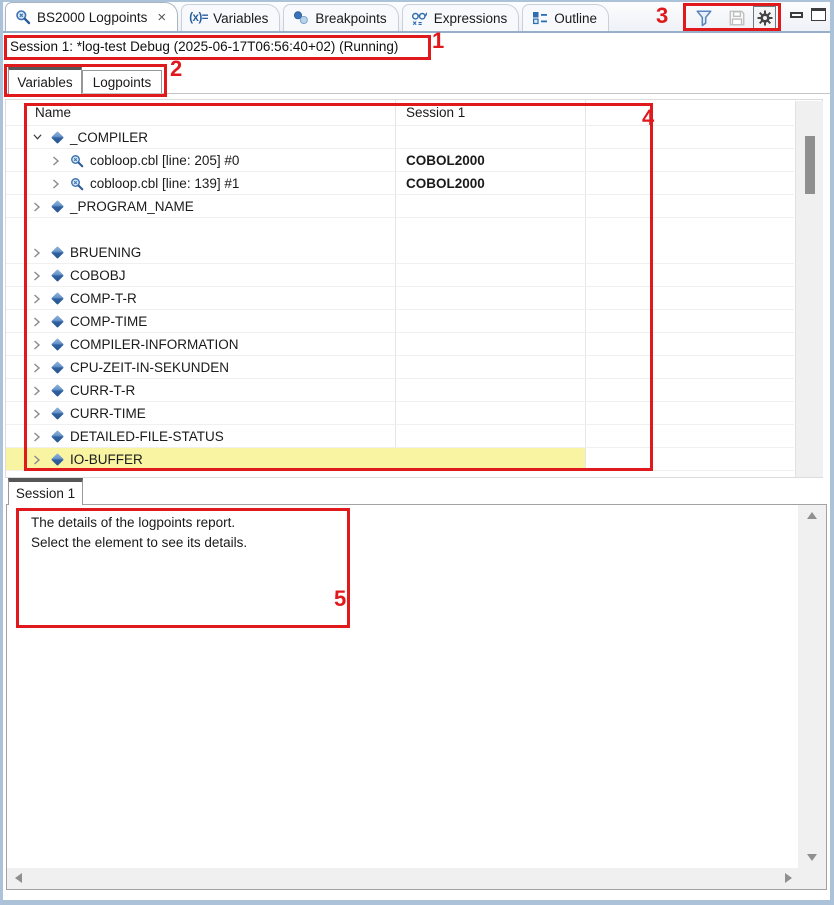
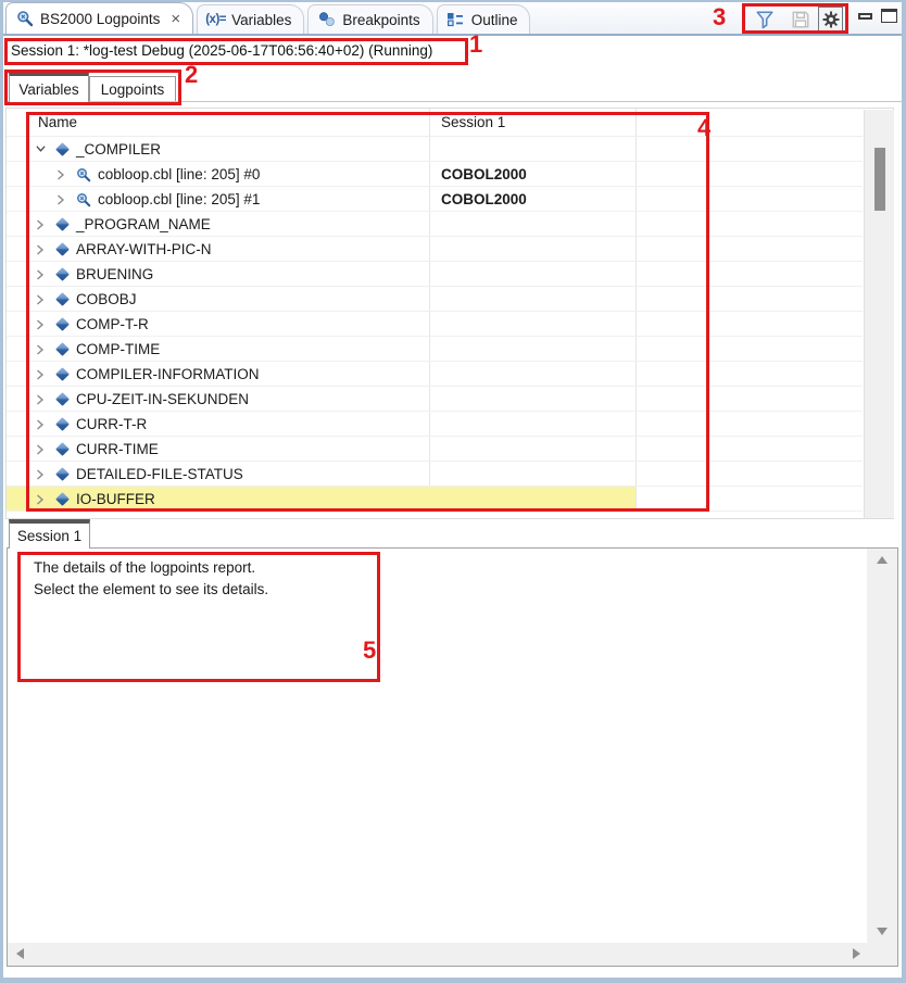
  BS2000 Logpoints
  ×
  (x)=
  Variables
  Breakpoints
- Expressions
  Outline
  Session 1: *log-test Debug (2025-06-17T06:56:40+02) (Running)
  Variables
  Logpoints
  Name
  Session 1
  _COMPILER
  cobloop.cbl [line: 205] #0
  COBOL2000
- cobloop.cbl [line: 139] #1
+ cobloop.cbl [line: 205] #1
  COBOL2000
  _PROGRAM_NAME
+ ARRAY-WITH-PIC-N
  BRUENING
  COBOBJ
  COMP-T-R
  COMP-TIME
  COMPILER-INFORMATION
  CPU-ZEIT-IN-SEKUNDEN
  CURR-T-R
  CURR-TIME
  DETAILED-FILE-STATUS
  IO-BUFFER
  Session 1
  The details of the logpoints report.
  Select the element to see its details.
  1
  2
  3
  4
  5
